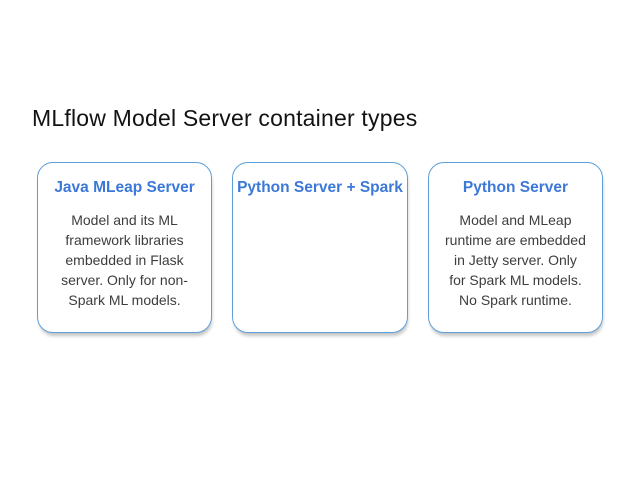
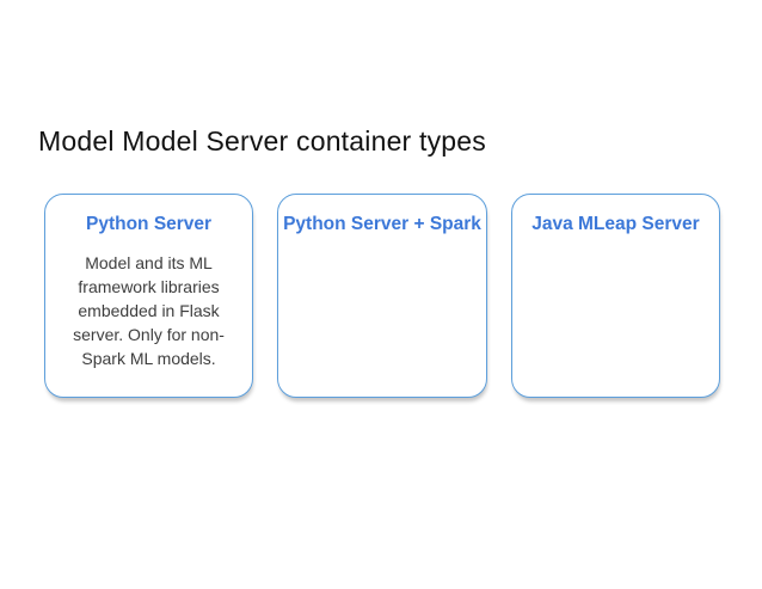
- MLflow Model Server container types
+ Model Model Server container types
- Java MLeap Server
+ Python Server
  Model and its ML
  framework libraries
  embedded in Flask
  server. Only for non-
  Spark ML models.
  Python Server + Spark
- Python Server
+ Java MLeap Server
- Model and MLeap
- runtime are embedded
- in Jetty server. Only
- for Spark ML models.
- No Spark runtime.
